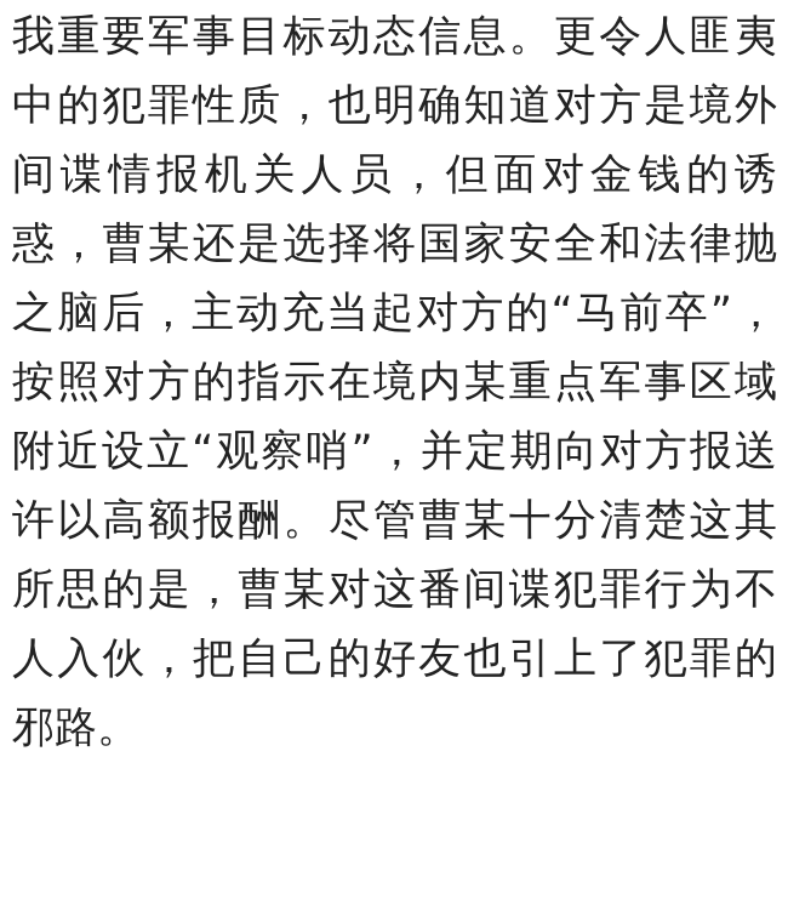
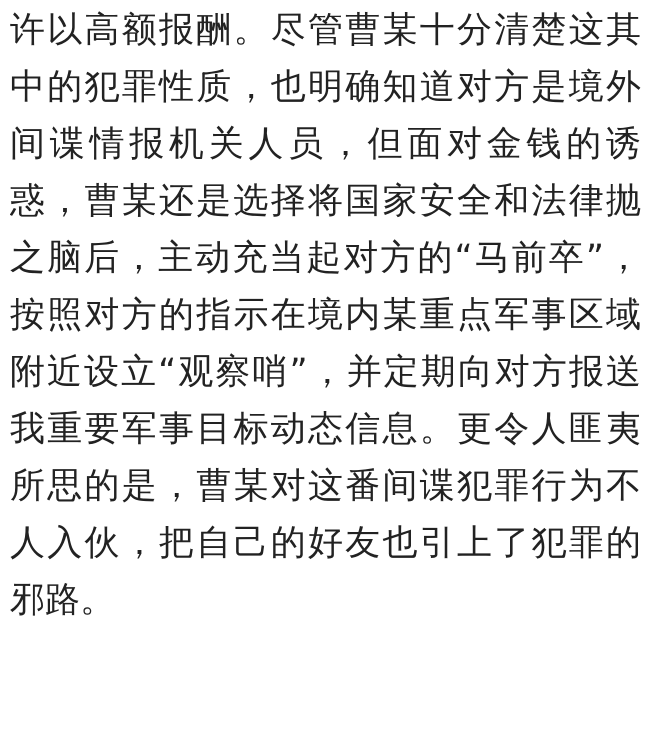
- 我重要军事目标动态信息。更令人匪夷
+ 许以高额报酬。尽管曹某十分清楚这其
  中的犯罪性质，也明确知道对方是境外
  间谍情报机关人员，但面对金钱的诱
  惑，曹某还是选择将国家安全和法律抛
  之脑后，主动充当起对方的“马前卒”，
  按照对方的指示在境内某重点军事区域
  附近设立“观察哨”，并定期向对方报送
- 许以高额报酬。尽管曹某十分清楚这其
+ 我重要军事目标动态信息。更令人匪夷
  所思的是，曹某对这番间谍犯罪行为不
  人入伙，把自己的好友也引上了犯罪的
  邪路。
